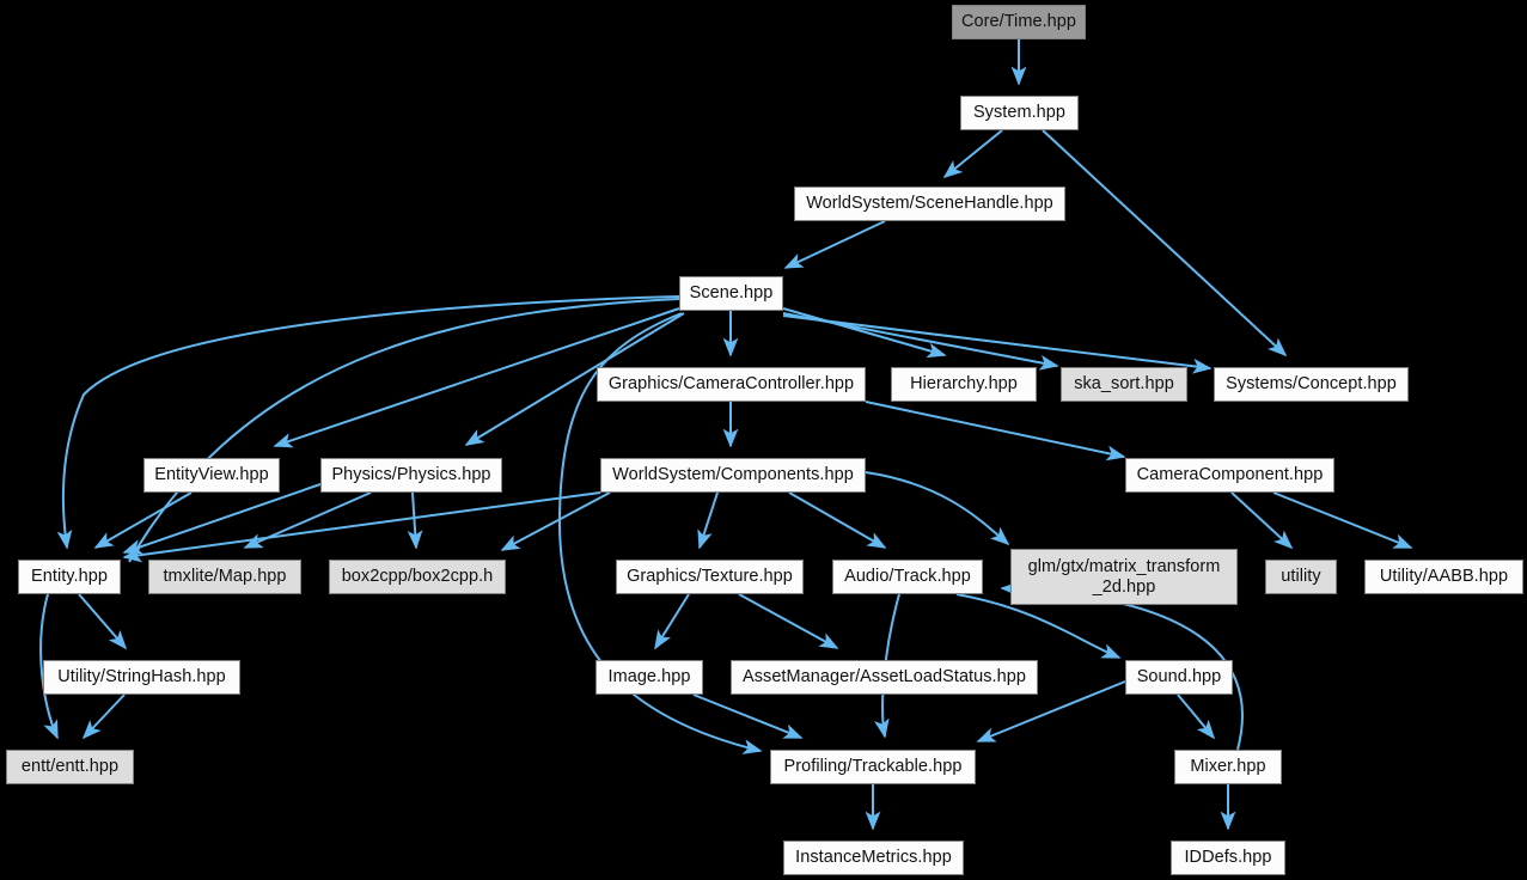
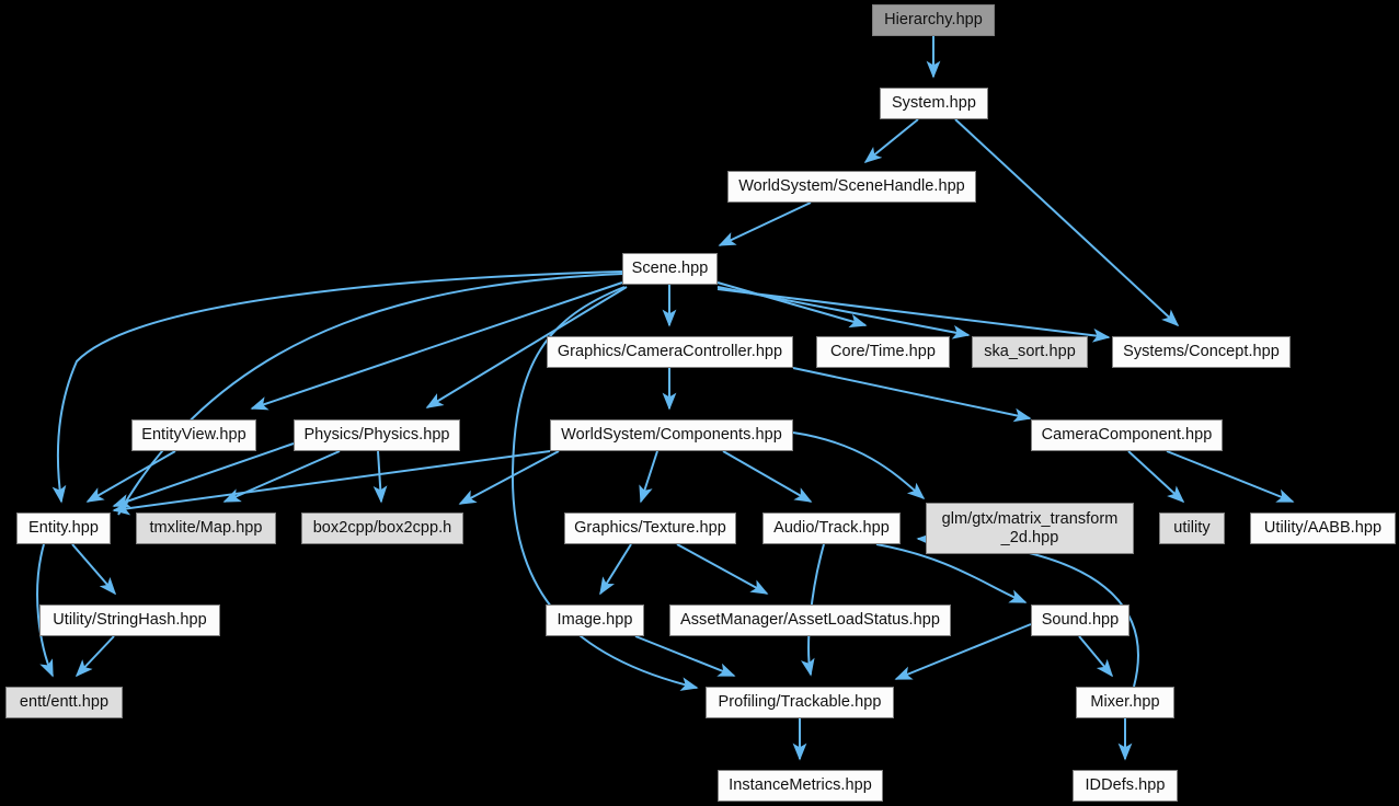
- Core/Time.hpp
+ Hierarchy.hpp
  System.hpp
  WorldSystem/SceneHandle.hpp
  Scene.hpp
  Graphics/CameraController.hpp
- Hierarchy.hpp
+ Core/Time.hpp
  ska_sort.hpp
  Systems/Concept.hpp
  EntityView.hpp
  Physics/Physics.hpp
  WorldSystem/Components.hpp
  CameraComponent.hpp
  Entity.hpp
  tmxlite/Map.hpp
  box2cpp/box2cpp.h
  Graphics/Texture.hpp
  Audio/Track.hpp
  glm/gtx/matrix_transform
  _2d.hpp
  utility
  Utility/AABB.hpp
  Utility/StringHash.hpp
  Image.hpp
  AssetManager/AssetLoadStatus.hpp
  Sound.hpp
  entt/entt.hpp
  Profiling/Trackable.hpp
  Mixer.hpp
  InstanceMetrics.hpp
  IDDefs.hpp
